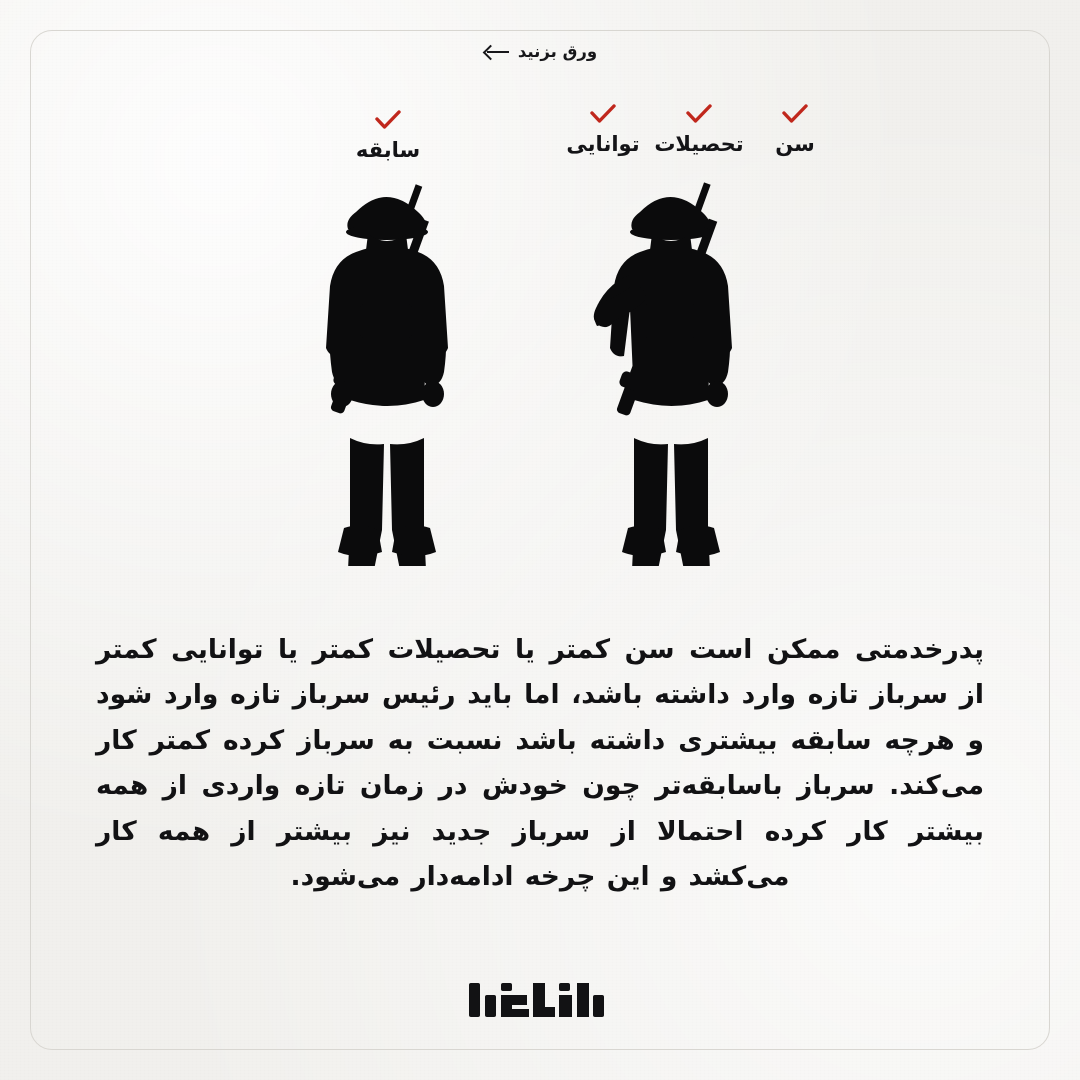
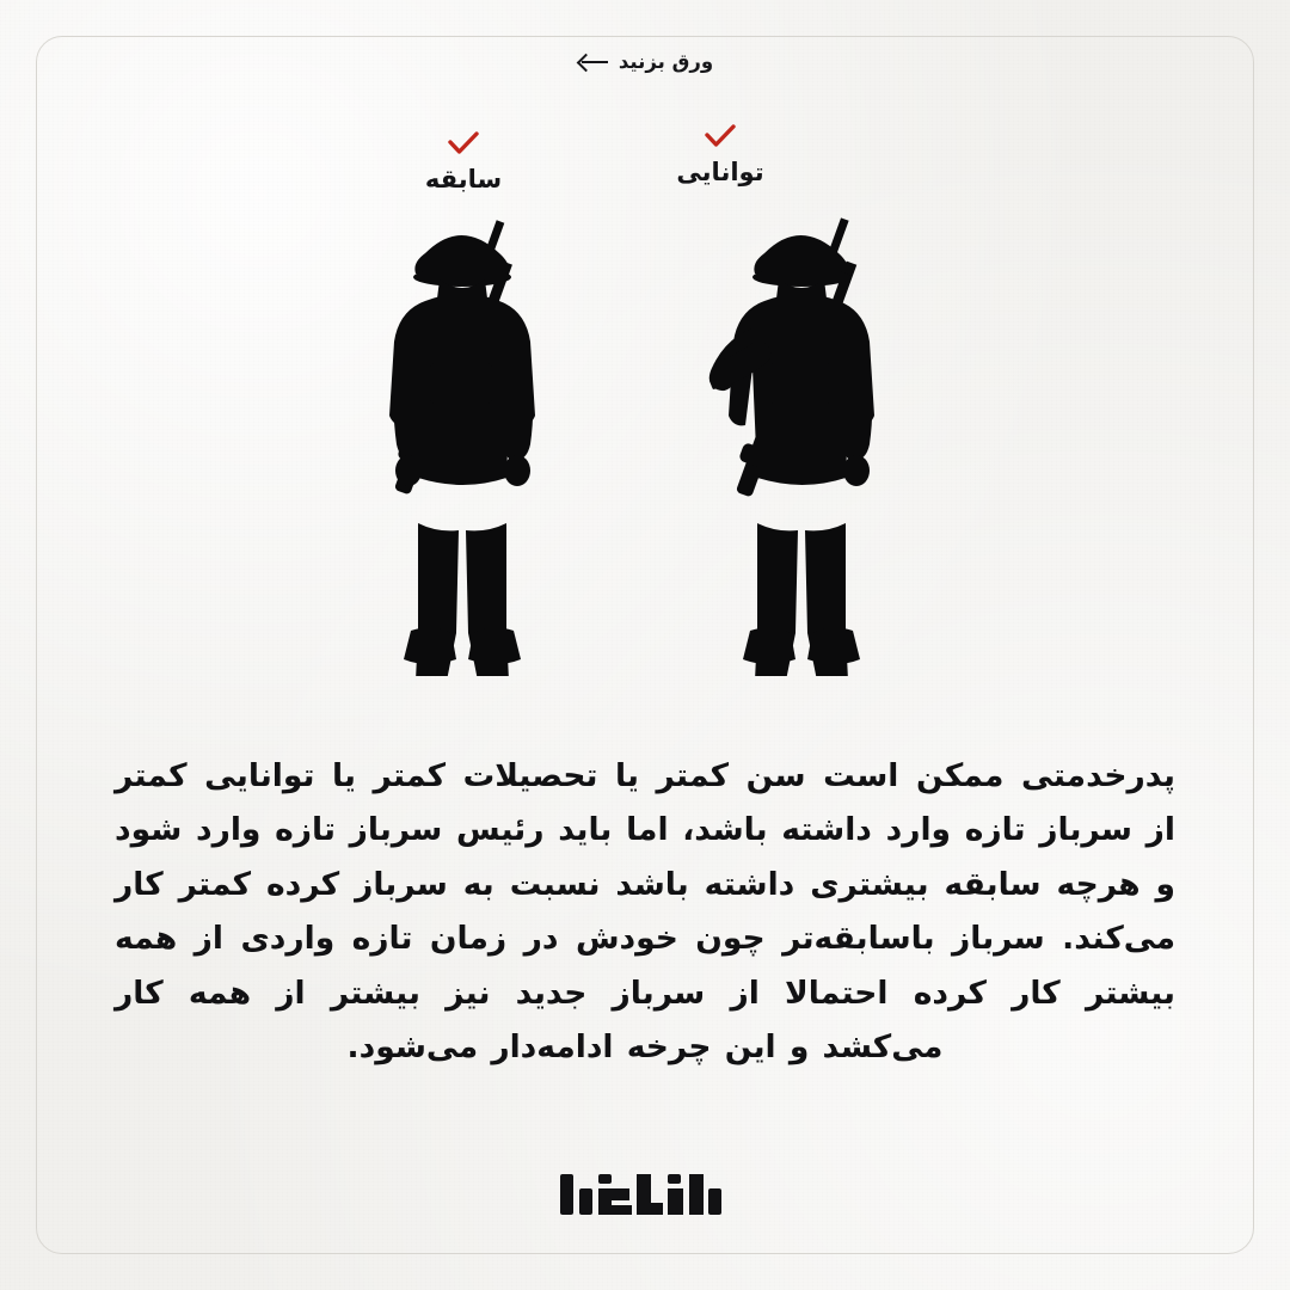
  ورق بزنید
  سابقه
  توانایی
- تحصیلات
- سن
  پدرخدمتی ممکن است سن کمتر یا تحصیلات کمتر یا توانایی کمتر از سرباز تازه وارد داشته باشد، اما باید رئیس سرباز تازه وارد شود و هرچه سابقه بیشتری داشته باشد نسبت به سرباز کرده کمتر کار می‌کند. سرباز باسابقه‌تر چون خودش در زمان تازه واردی از همه بیشتر کار کرده احتمالا از سرباز جدید نیز بیشتر از همه کار می‌کشد و این چرخه ادامه‌دار می‌شود.
